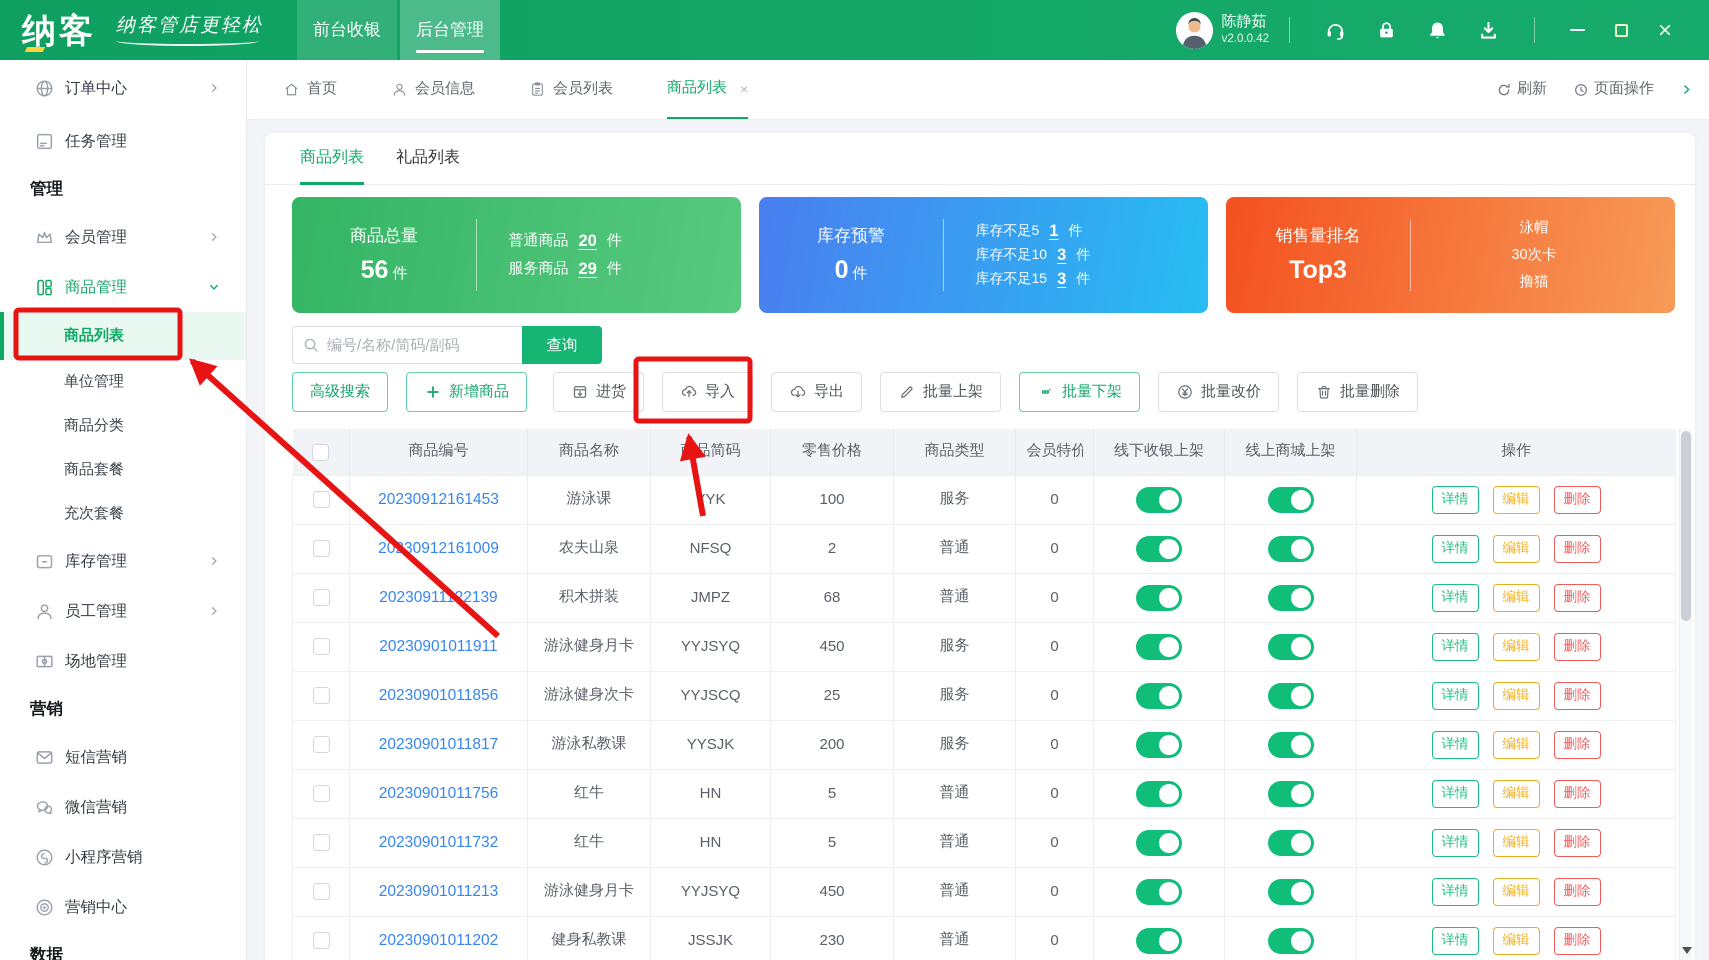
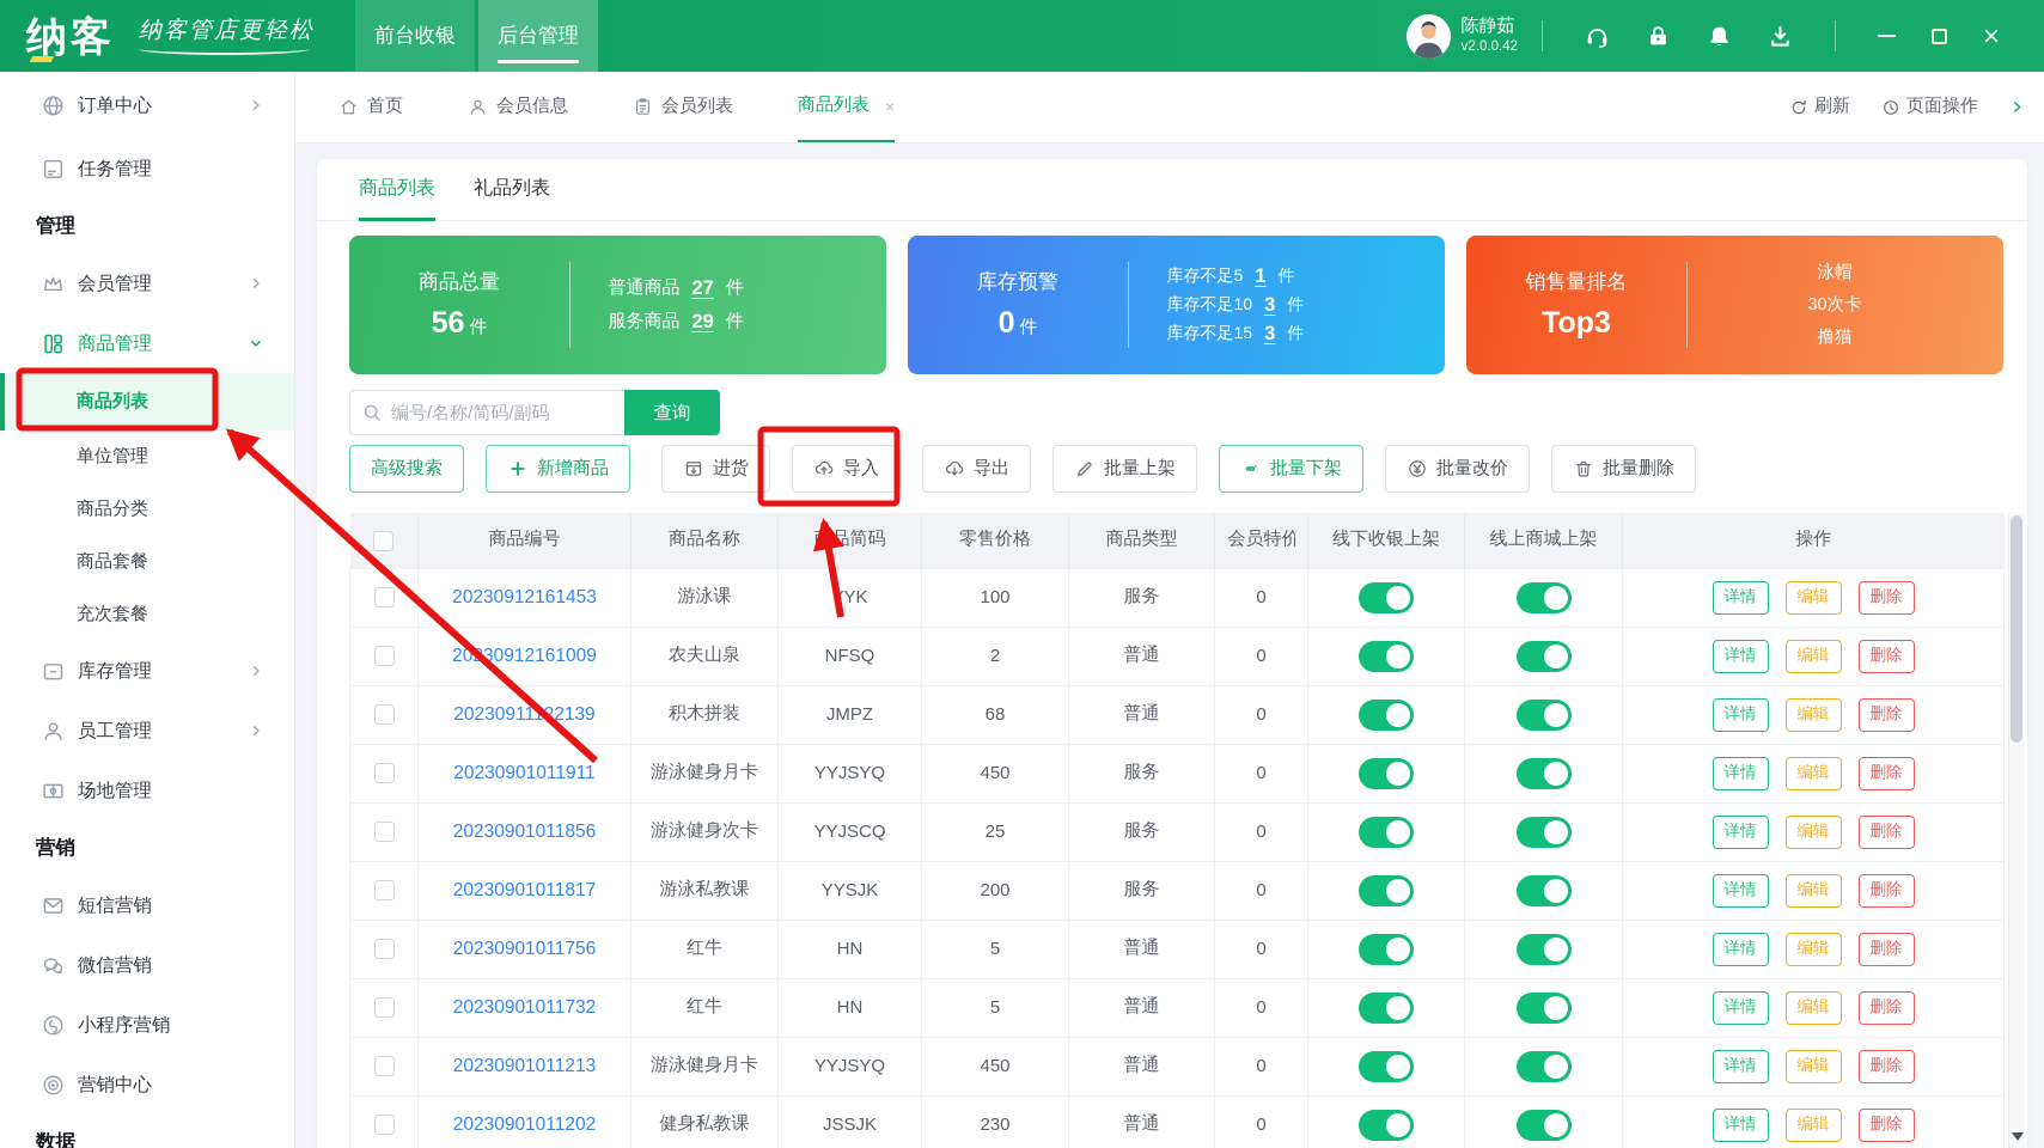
  纳客
  纳客管店更轻松
  前台收银
  后台管理
  陈静茹
  v2.0.0.42
  订单中心
  任务管理
  管理
  会员管理
  商品管理
  商品列表
  单位管理
  商品分类
  商品套餐
  充次套餐
  库存管理
  员工管理
  场地管理
  营销
  短信营销
  微信营销
  小程序营销
  营销中心
  数据
  首页
  会员信息
  会员列表
  商品列表
  ×
  刷新
  页面操作
  商品列表
  礼品列表
  商品总量
  56 件
  普通商品
- 20
+ 27
  件
  服务商品
  29
  件
  库存预警
  0 件
  库存不足5
  1
  件
  库存不足10
  3
  件
  库存不足15
  3
  件
  销售量排名
  Top3
  泳帽
  30次卡
  撸猫
  编号/名称/简码/副码
  查询
  高级搜索
  新增商品
  进货
  导入
  导出
  批量上架
  批量下架
  批量改价
  批量删除
  	商品编号	商品名称	商品简码	零售价格	商品类型	会员特价	线下收银上架	线上商城上架	操作
  	20230912161453	游泳课	YK	100	服务	0			详情 编辑 删除
  	2030912161009	农夫山泉	NFSQ	2	普通	0			详情 编辑 删除
  	202309112139	积木拼装	JMPZ	68	普通	0			详情 编辑 删除
  	20230901011911	游泳健身月卡	YYJSYQ	450	服务	0			详情 编辑 删除
  	20230901011856	游泳健身次卡	YYJSCQ	25	服务	0			详情 编辑 删除
  	20230901011817	游泳私教课	YYSJK	200	服务	0			详情 编辑 删除
  	20230901011756	红牛	HN	5	普通	0			详情 编辑 删除
  	20230901011732	红牛	HN	5	普通	0			详情 编辑 删除
  	20230901011213	游泳健身月卡	YYJSYQ	450	普通	0			详情 编辑 删除
  	20230901011202	健身私教课	JSSJK	230	普通	0			详情 编辑 删除
